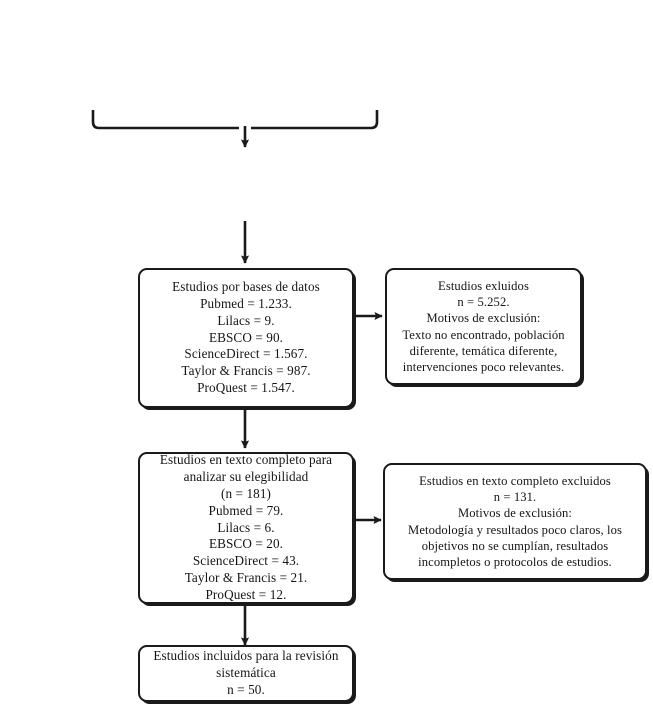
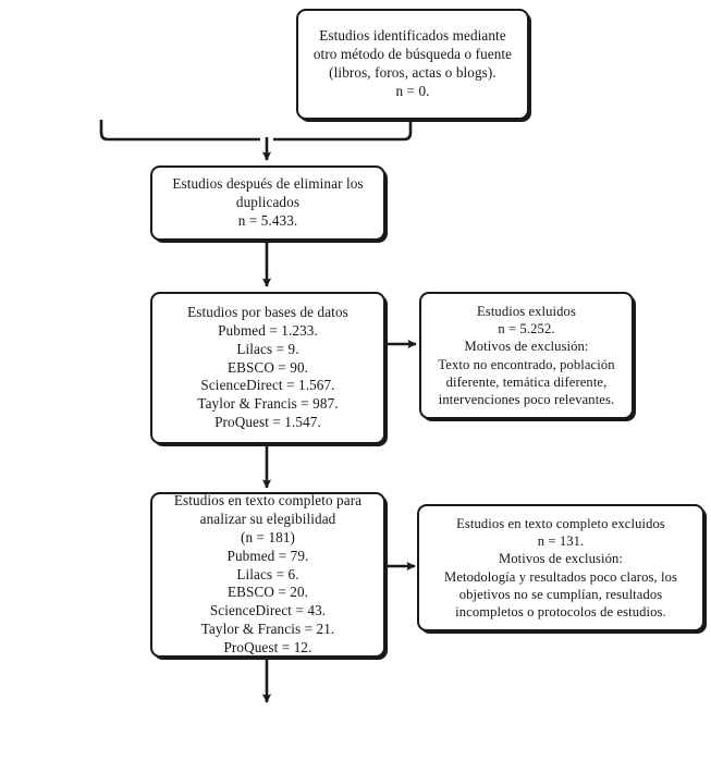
+ Estudios identificados mediante
+ otro método de búsqueda o fuente
+ (libros, foros, actas o blogs).
+ n = 0.
+ Estudios después de eliminar los
+ duplicados
+ n = 5.433.
  Estudios por bases de datos
  Pubmed = 1.233.
  Lilacs = 9.
  EBSCO = 90.
  ScienceDirect = 1.567.
  Taylor & Francis = 987.
  ProQuest = 1.547.
  Estudios exluidos
  n = 5.252.
  Motivos de exclusión:
  Texto no encontrado, población
  diferente, temática diferente,
  intervenciones poco relevantes.
  Estudios en texto completo para
  analizar su elegibilidad
  (n = 181)
  Pubmed = 79.
  Lilacs = 6.
  EBSCO = 20.
  ScienceDirect = 43.
  Taylor & Francis = 21.
  ProQuest = 12.
  Estudios en texto completo excluidos
  n = 131.
  Motivos de exclusión:
  Metodología y resultados poco claros, los
  objetivos no se cumplían, resultados
  incompletos o protocolos de estudios.
- Estudios incluidos para la revisión
- sistemática
- n = 50.
